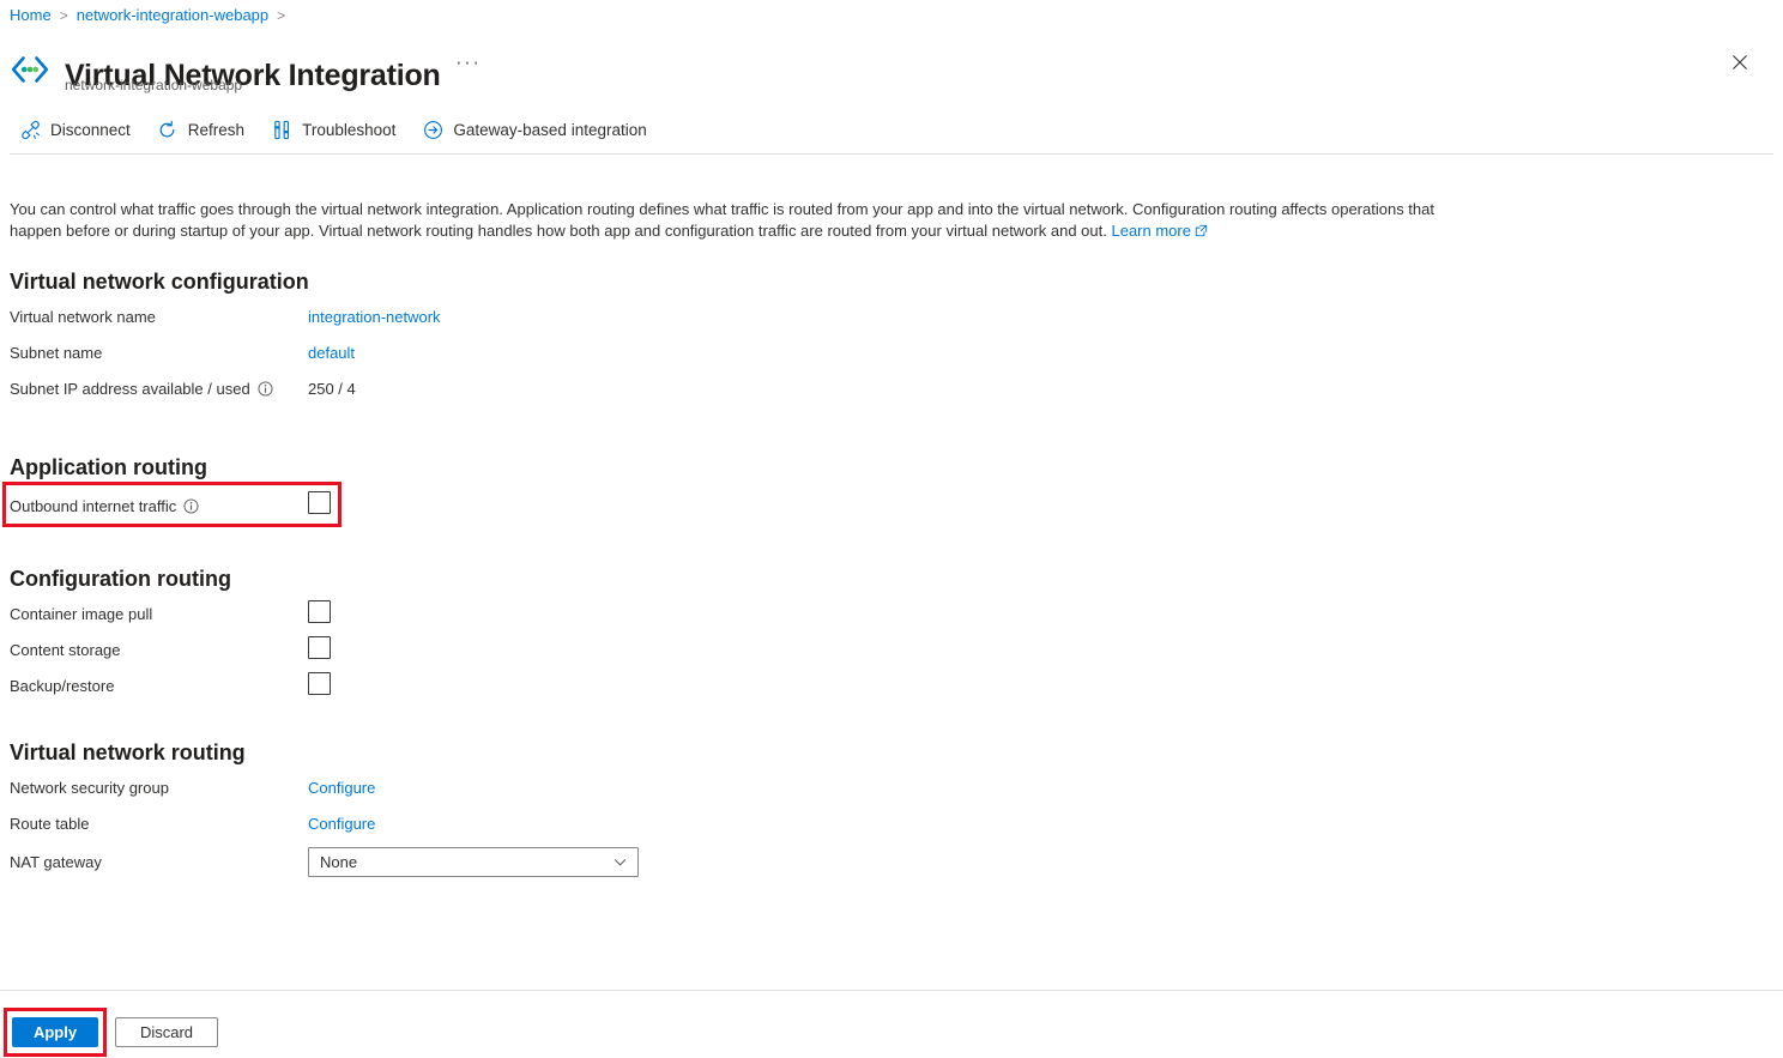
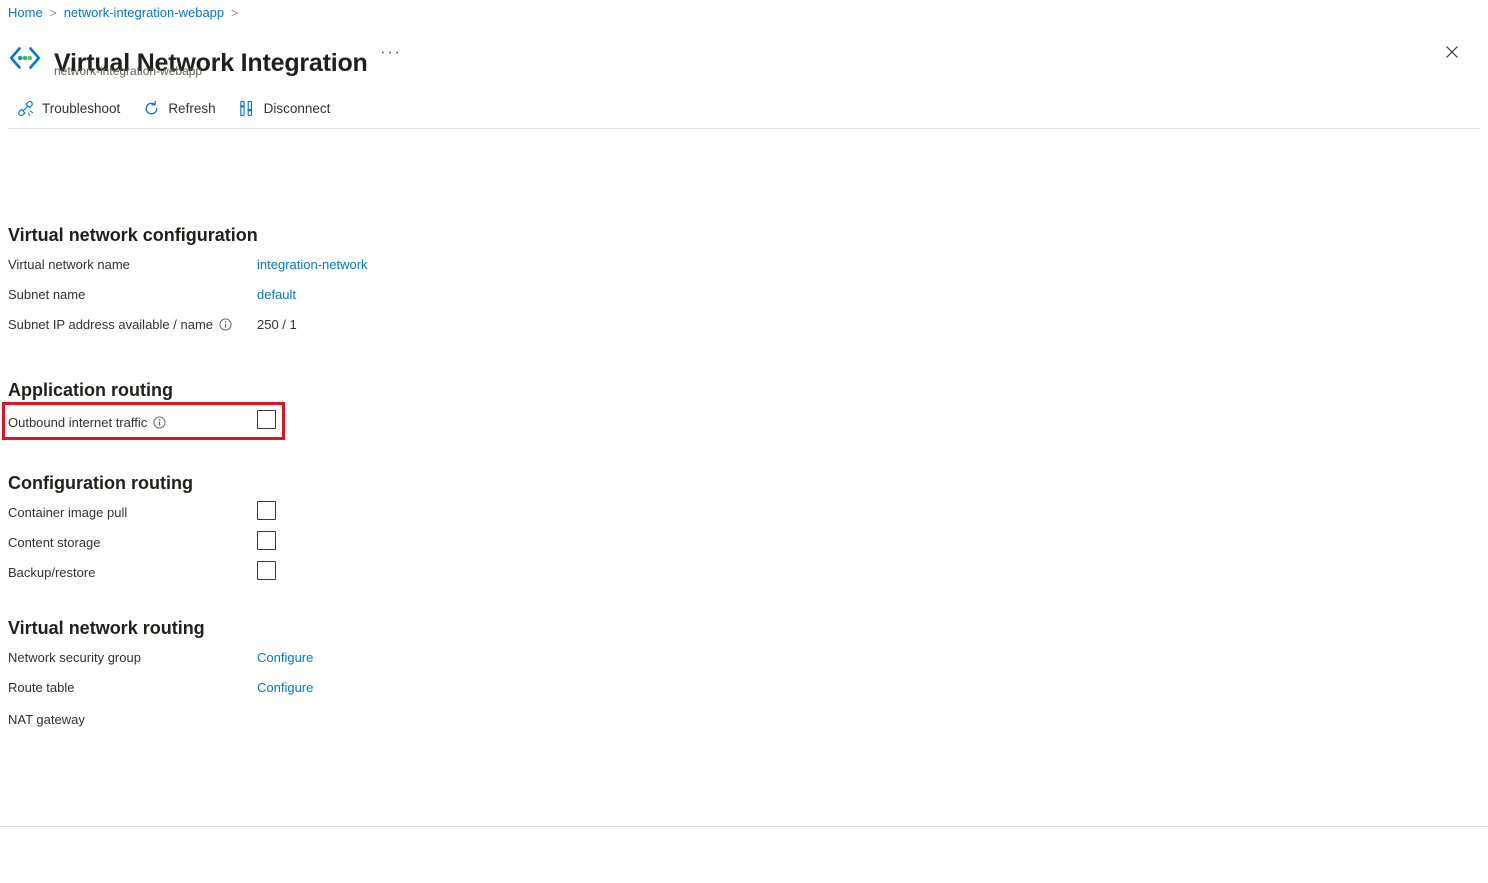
  Home
  >
  network-integration-webapp
  >
  Virtual Network Integration
  ···
  network-integration-webapp
- Disconnect
+ Troubleshoot
  Refresh
- Troubleshoot
+ Disconnect
- Gateway-based integration
- You can control what traffic goes through the virtual network integration. Application routing defines what traffic is routed from your app and into the virtual network. Configuration routing affects operations that happen before or during startup of your app. Virtual network routing handles how both app and configuration traffic are routed from your virtual network and out. Learn more
  Virtual network configuration
  Virtual network name
  integration-network
  Subnet name
  default
- Subnet IP address available / used
+ Subnet IP address available / name
- 250 / 4
+ 250 / 1
  Application routing
  Outbound internet traffic
  Configuration routing
  Container image pull
  Content storage
  Backup/restore
  Virtual network routing
  Network security group
  Configure
  Route table
  Configure
  NAT gateway
- None
- Apply
- Discard
